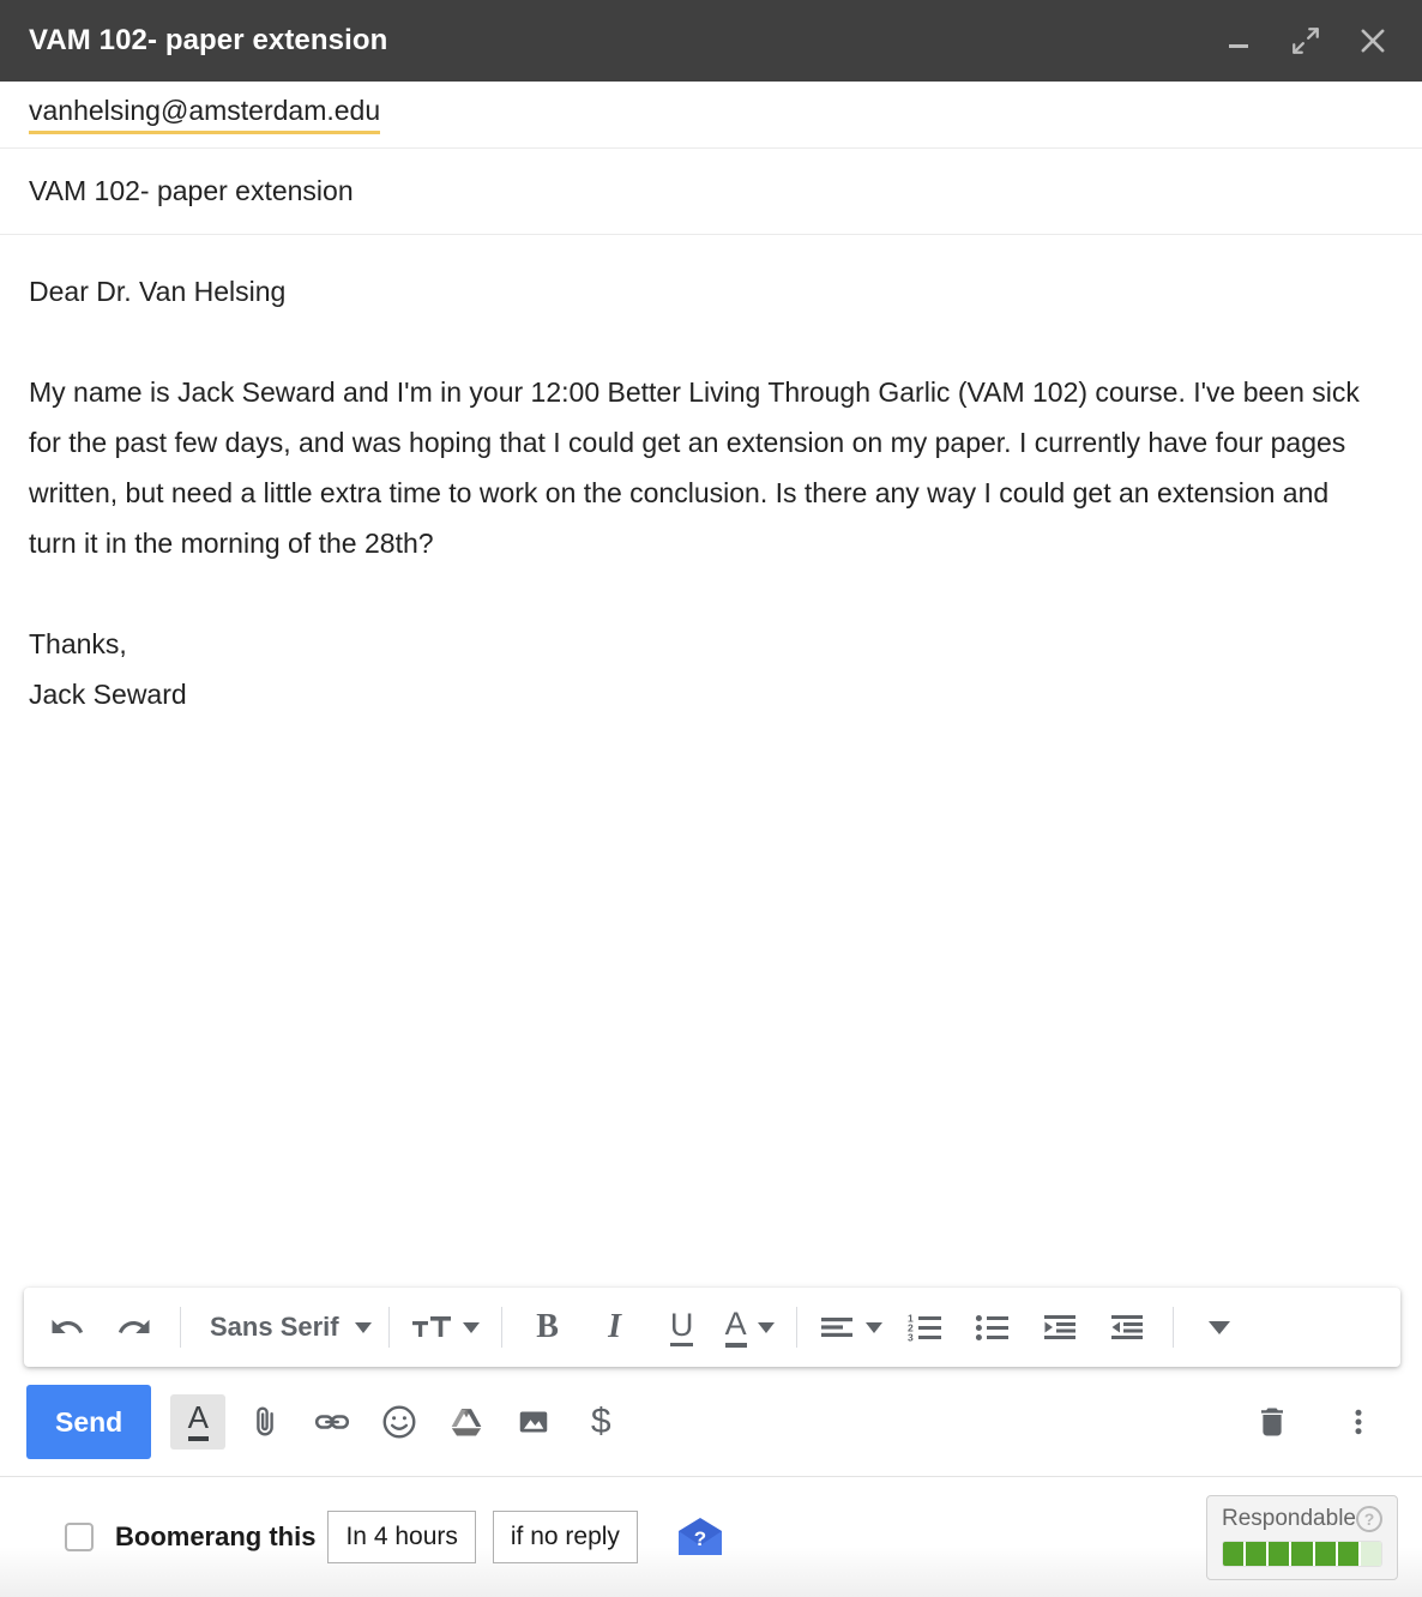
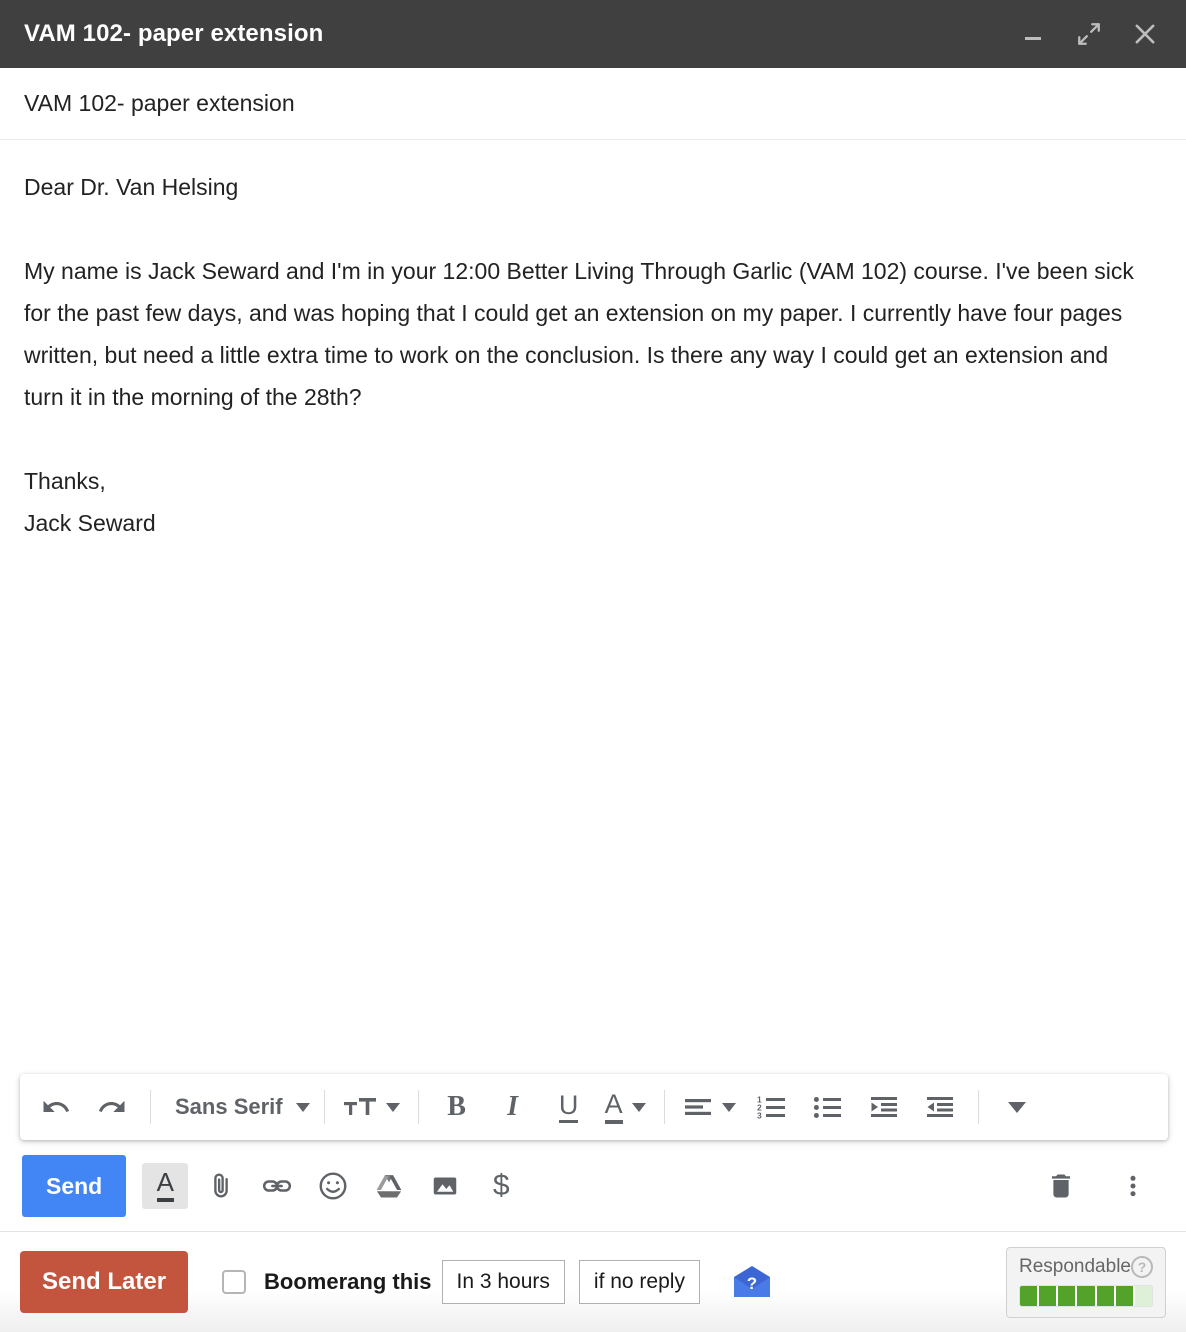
  VAM 102- paper extension
- vanhelsing@amsterdam.edu
  VAM 102- paper extension
  Dear Dr. Van Helsing
  My name is Jack Seward and I'm in your 12:00 Better Living Through Garlic (VAM 102) course. I've been sick for the past few days, and was hoping that I could get an extension on my paper. I currently have four pages written, but need a little extra time to work on the conclusion. Is there any way I could get an extension and turn it in the morning of the 28th?
  Thanks,
  Jack Seward
  Sans Serif
  B
  I
  U
  A
  1
  2
  3
  Send
  A
  $
+ Send Later
  Boomerang this
- In 4 hours
+ In 3 hours
  if no reply
  ?
  Respondable
  ?
